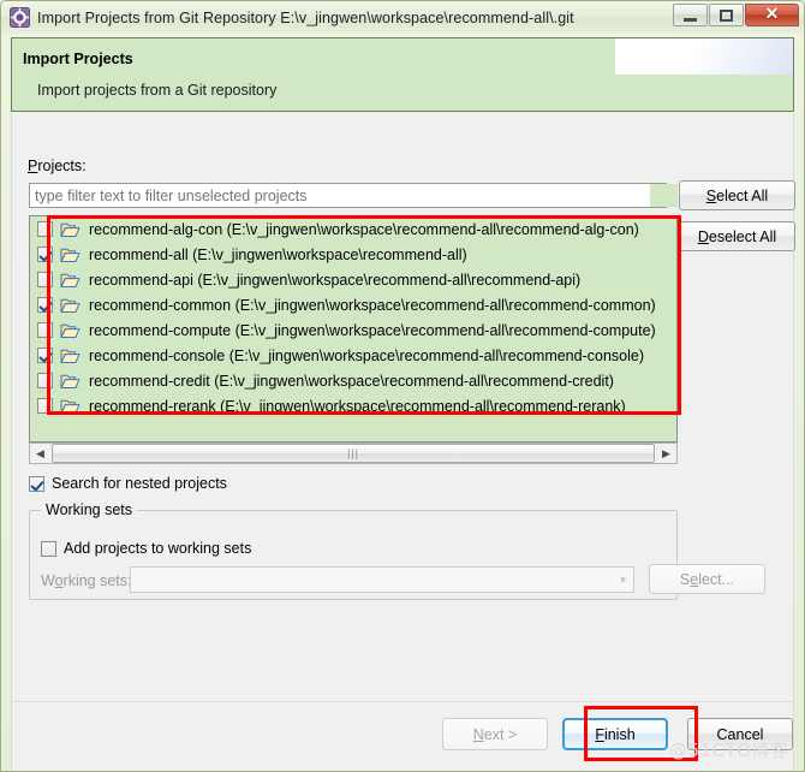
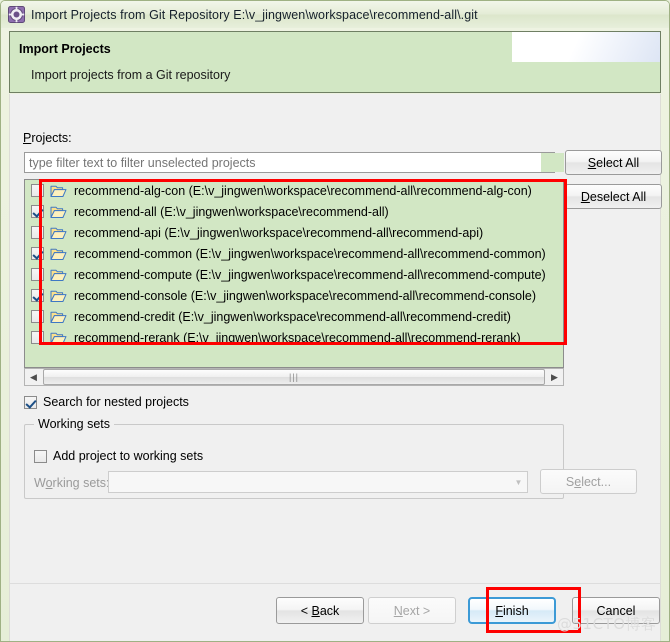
  Import Projects from Git Repository E:\v_jingwen\workspace\recommend-all\.git
- ✕
  Import Projects
  Import projects from a Git repository
  Projects:
  type filter text to filter unselected projects
  Select All
  Deselect All
  recommend-alg-con (E:\v_jingwen\workspace\recommend-all\recommend-alg-con)
  recommend-all (E:\v_jingwen\workspace\recommend-all)
  recommend-api (E:\v_jingwen\workspace\recommend-all\recommend-api)
  recommend-common (E:\v_jingwen\workspace\recommend-all\recommend-common)
  recommend-compute (E:\v_jingwen\workspace\recommend-all\recommend-compute)
  recommend-console (E:\v_jingwen\workspace\recommend-all\recommend-console)
  recommend-credit (E:\v_jingwen\workspace\recommend-all\recommend-credit)
  recommend-rerank (E:\v_jingwen\workspace\recommend-all\recommend-rerank)
  ◀
  |||
  ▶
  Search for nested projects
  Working sets
- Add projects to working sets
+ Add project to working sets
  Working sets
  ▼
  Select...
+ < Back
  Next >
  Finish
  Cancel
  @51CTO博客
